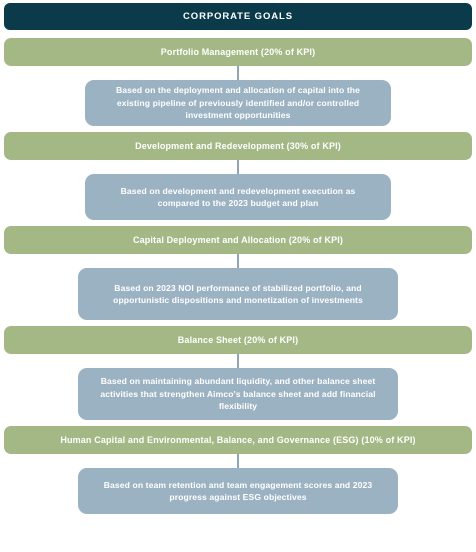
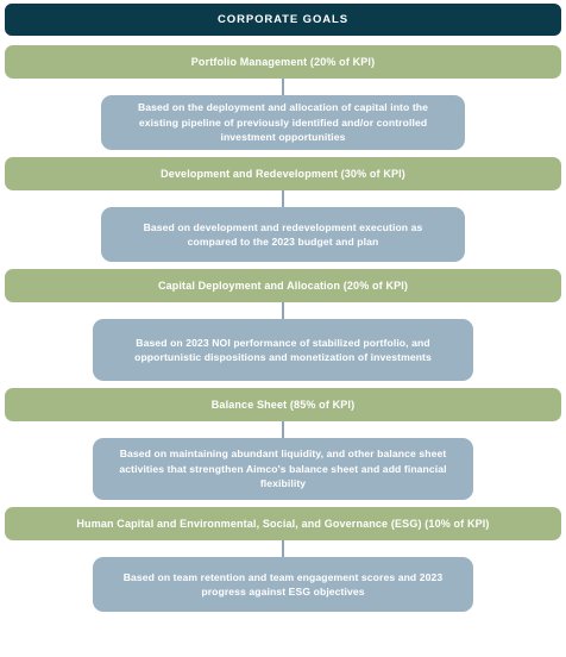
  CORPORATE GOALS
  Portfolio Management (20% of KPI)
  Based on the deployment and allocation of capital into the existing pipeline of previously identified and/or controlled investment opportunities
  Development and Redevelopment (30% of KPI)
  Based on development and redevelopment execution as compared to the 2023 budget and plan
  Capital Deployment and Allocation (20% of KPI)
  Based on 2023 NOI performance of stabilized portfolio, and opportunistic dispositions and monetization of investments
- Balance Sheet (20% of KPI)
+ Balance Sheet (85% of KPI)
  Based on maintaining abundant liquidity, and other balance sheet activities that strengthen Aimco's balance sheet and add financial flexibility
- Human Capital and Environmental, Balance, and Governance (ESG) (10% of KPI)
+ Human Capital and Environmental, Social, and Governance (ESG) (10% of KPI)
  Based on team retention and team engagement scores and 2023 progress against ESG objectives
